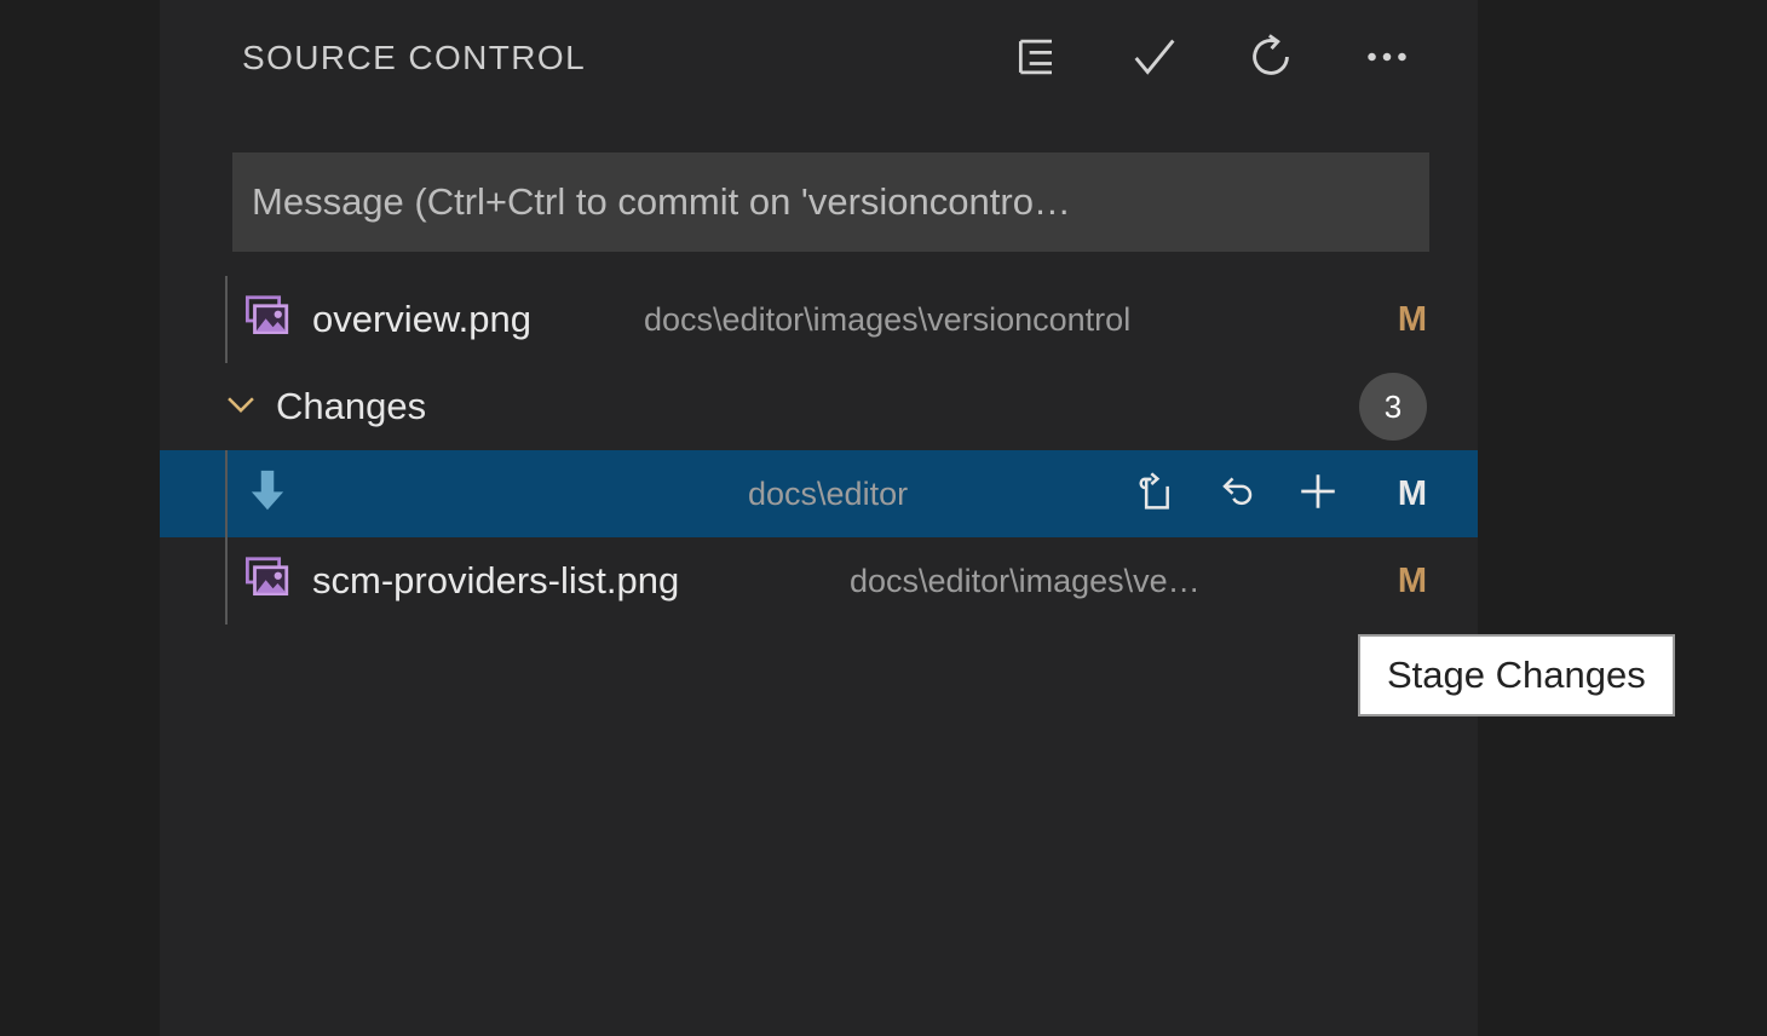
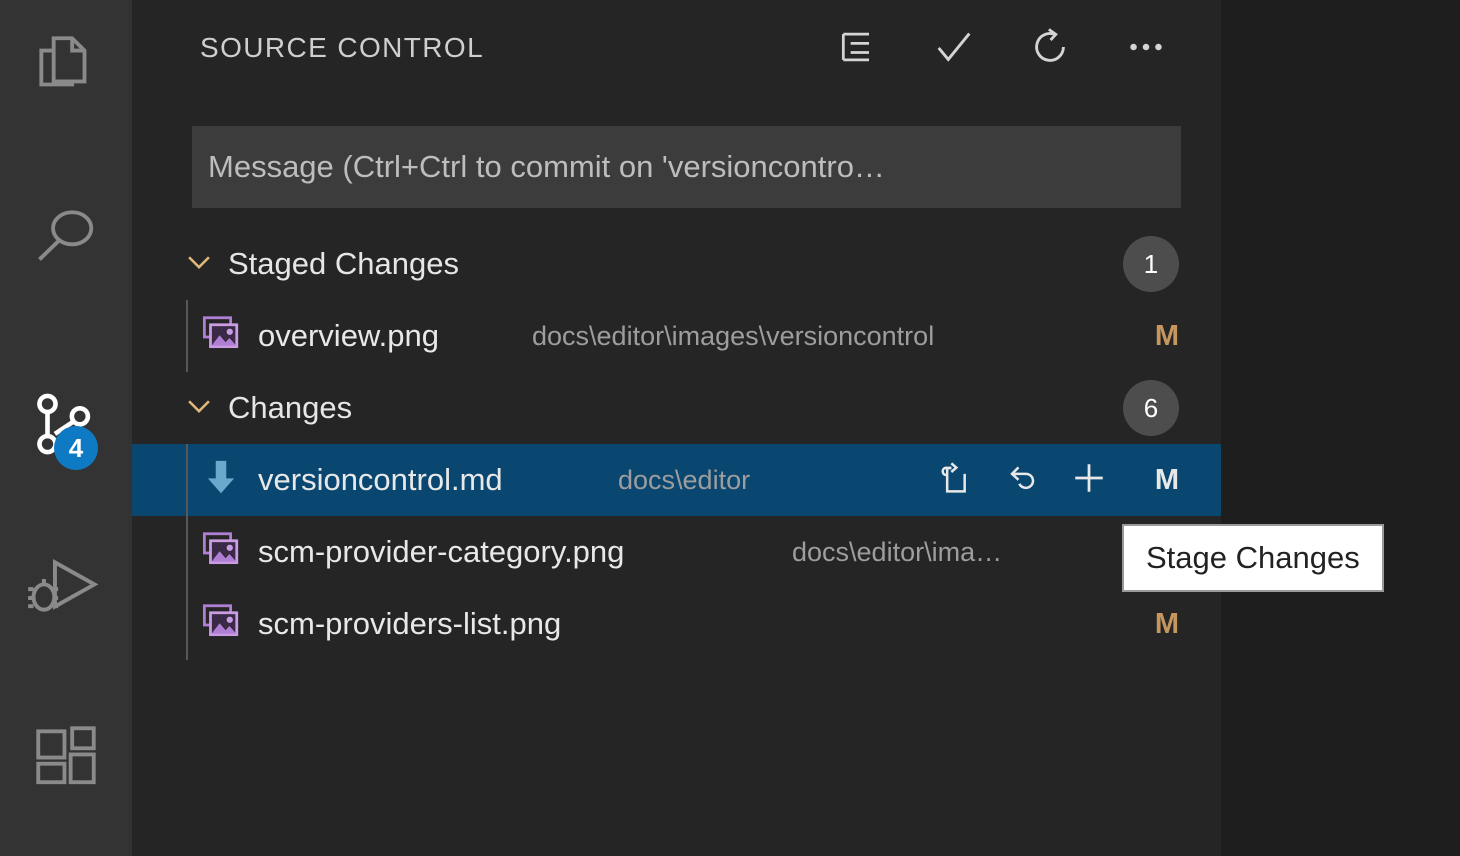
+ 4
  SOURCE CONTROL
  Message (Ctrl+Ctrl to commit on 'versioncontro…
+ Staged Changes
+ 1
  overview.png
  docs\editor\images\versioncontrol
  M
  Changes
- 3
+ 6
+ versioncontrol.md
  docs\editor
  M
+ scm-provider-category.png
+ docs\editor\ima…
  scm-providers-list.png
- docs\editor\images\ve…
  M
  Stage Changes
